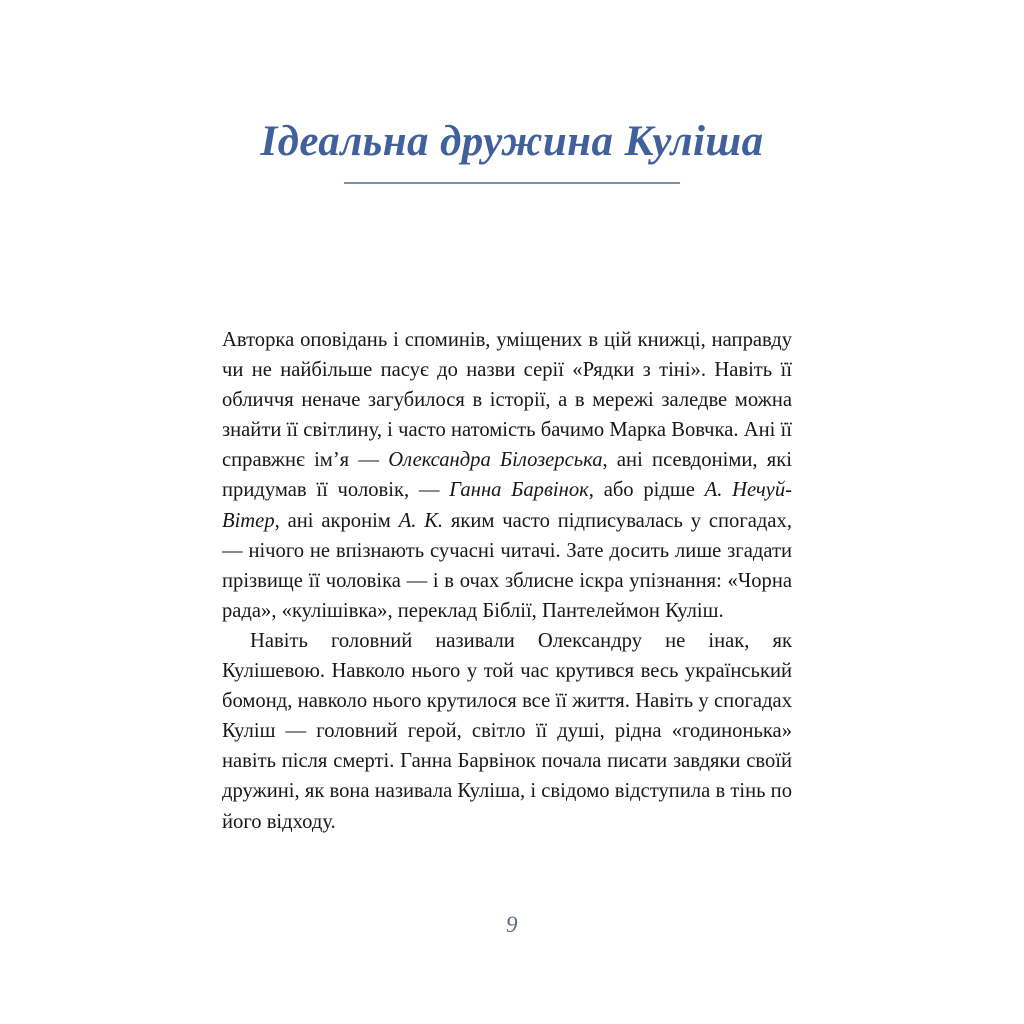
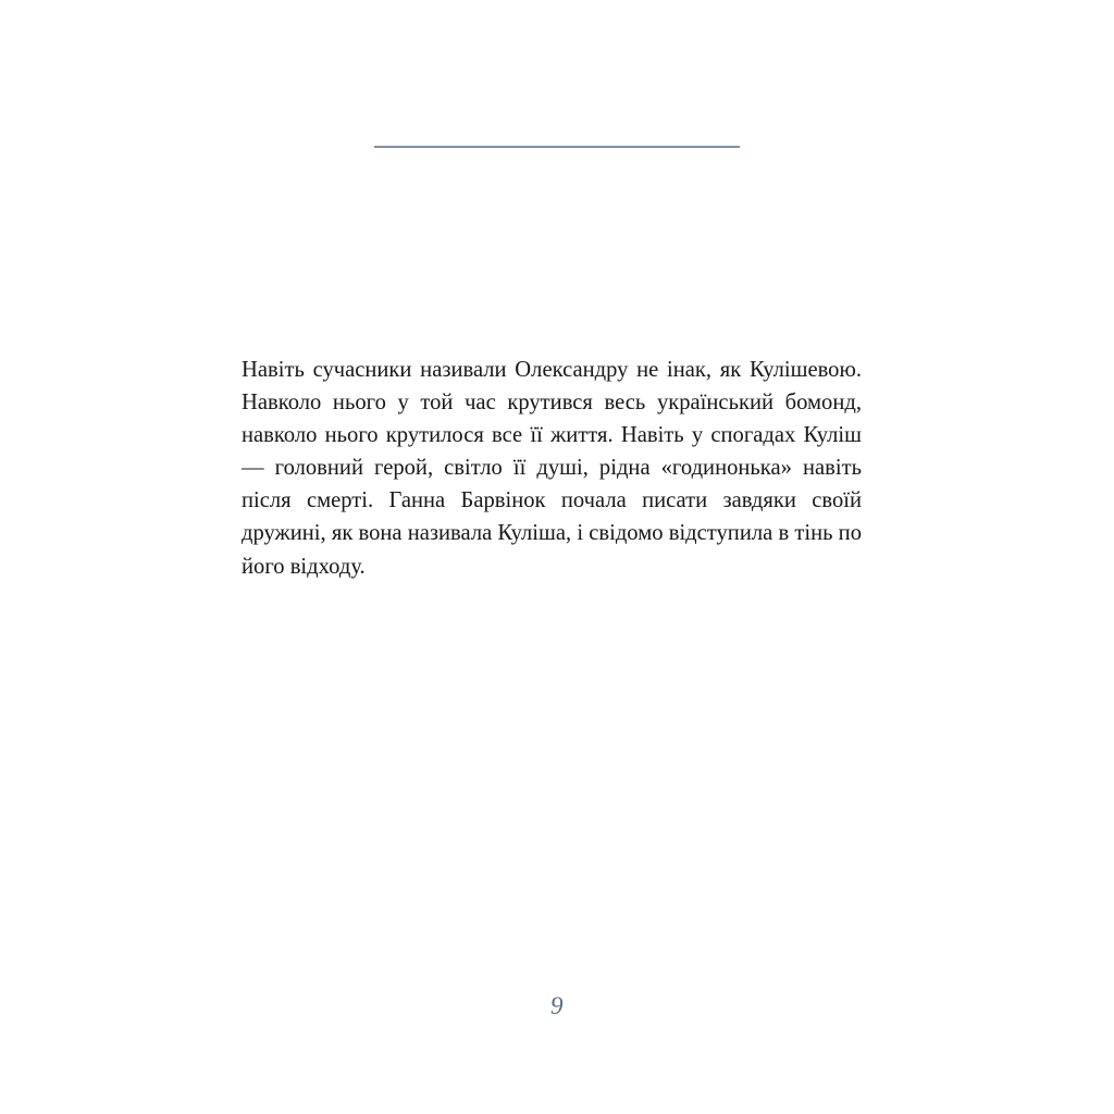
- Ідеальна дружина Куліша
- Авторка оповідань і споминів, уміщених в цій книжці, направду чи не найбільше пасує до назви серії «Рядки з тіні». Навіть її обличчя неначе загубилося в історії, а в мережі заледве можна знайти її світлину, і часто натомість бачимо Марка Вовчка. Ані її справжнє ім’я — Олександра Білозерська, ані псевдоніми, які придумав її чоловік, — Ганна Барвінок, або рідше А. Нечуй-Вітер, ані акронім А. К. яким часто підписувалась у спогадах, — нічого не впізнають сучасні читачі. Зате досить лише згадати прізвище її чоловіка — і в очах зблисне іскра упізнання: «Чорна рада», «кулішівка», переклад Біблії, Пантелеймон Куліш.
- Навіть головний називали Олександру не інак, як Кулішевою. Навколо нього у той час крутився весь укра­їнський бомонд, навколо нього крутилося все її життя. Навіть у спогадах Куліш — головний герой, світло її душі, рідна «годинонька» навіть після смерті. Ганна Барвінок почала писати завдяки своїй дружині, як вона називала Куліша, і свідомо відступила в тінь по його відходу.
+ Навіть сучасники називали Олександру не інак, як Кулішевою. Навколо нього у той час крутився весь укра­їнський бомонд, навколо нього крутилося все її життя. Навіть у спогадах Куліш — головний герой, світло її душі, рідна «годинонька» навіть після смерті. Ганна Барвінок почала писати завдяки своїй дружині, як вона називала Куліша, і свідомо відступила в тінь по його відходу.
  9
